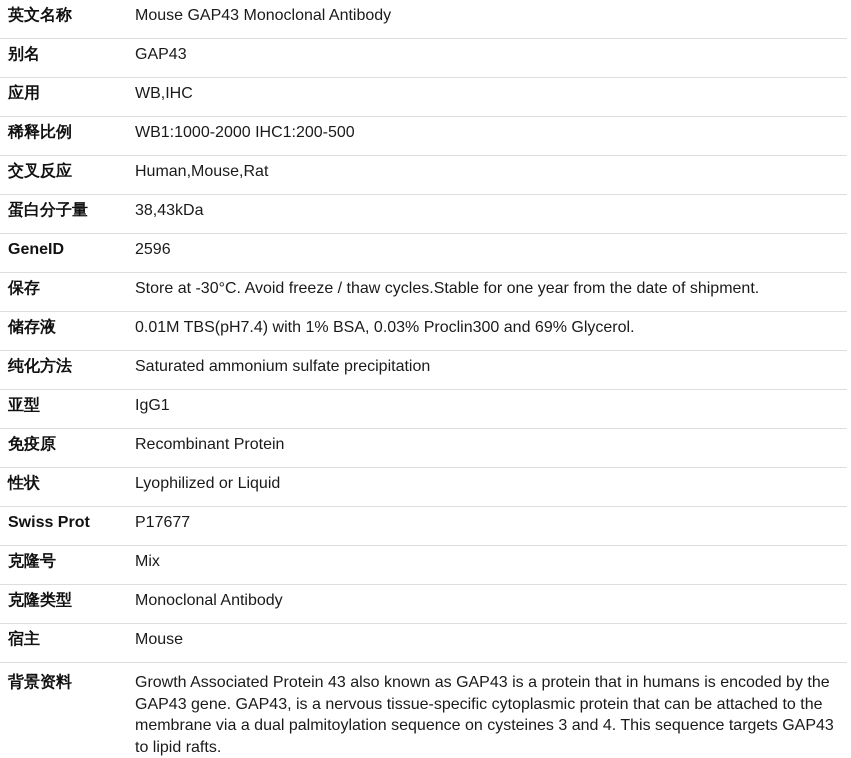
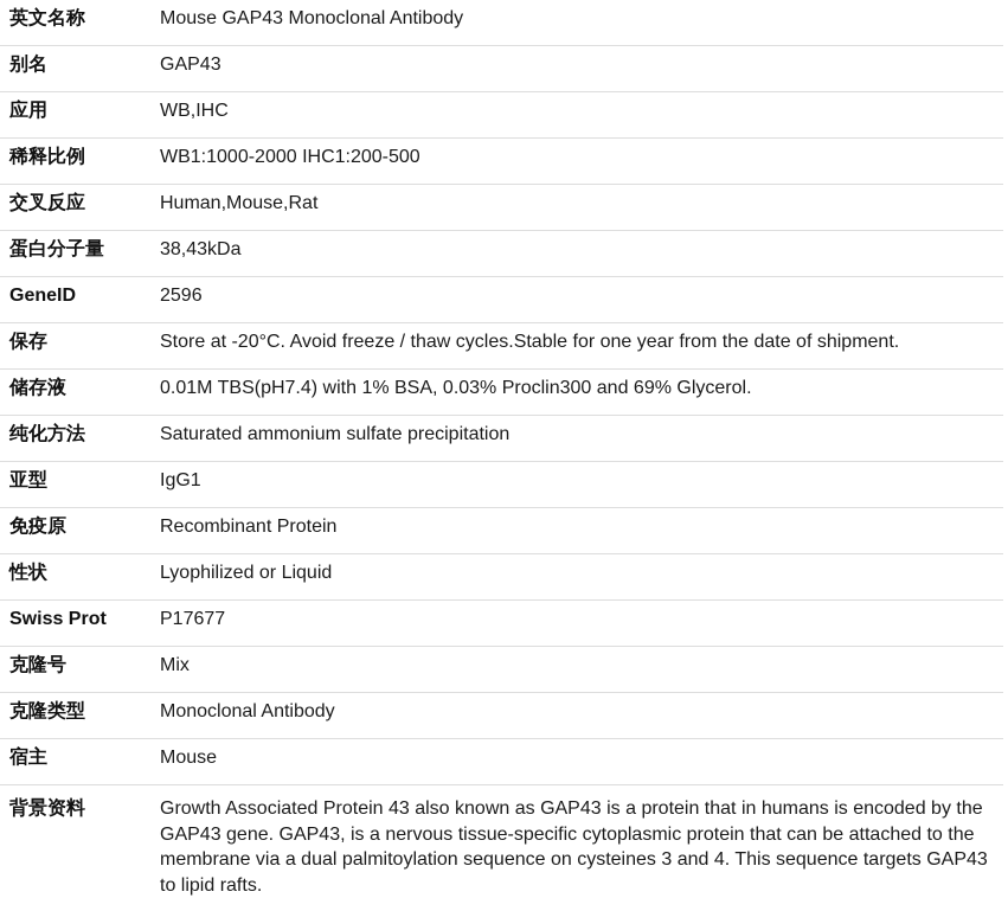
  英文名称	Mouse GAP43 Monoclonal Antibody
  别名	GAP43
  应用	WB,IHC
  稀释比例	WB1:1000-2000 IHC1:200-500
  交叉反应	Human,Mouse,Rat
  蛋白分子量	38,43kDa
  GeneID	2596
- 保存	Store at -30°C. Avoid freeze / thaw cycles.Stable for one year from the date of shipment.
+ 保存	Store at -20°C. Avoid freeze / thaw cycles.Stable for one year from the date of shipment.
  储存液	0.01M TBS(pH7.4) with 1% BSA, 0.03% Proclin300 and 69% Glycerol.
  纯化方法	Saturated ammonium sulfate precipitation
  亚型	IgG1
  免疫原	Recombinant Protein
  性状	Lyophilized or Liquid
  Swiss Prot	P17677
  克隆号	Mix
  克隆类型	Monoclonal Antibody
  宿主	Mouse
  背景资料	Growth Associated Protein 43 also known as GAP43 is a protein that in humans is encoded by the GAP43 gene. GAP43, is a nervous tissue-specific cytoplasmic protein that can be attached to the membrane via a dual palmitoylation sequence on cysteines 3 and 4. This sequence targets GAP43 to lipid rafts.
